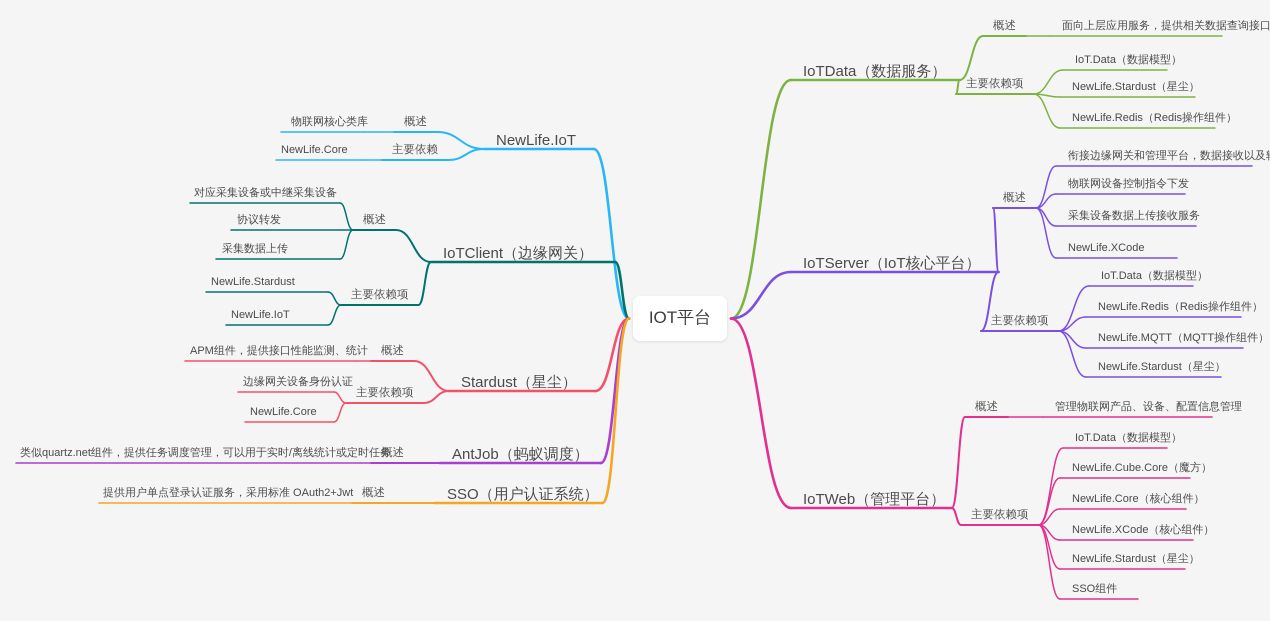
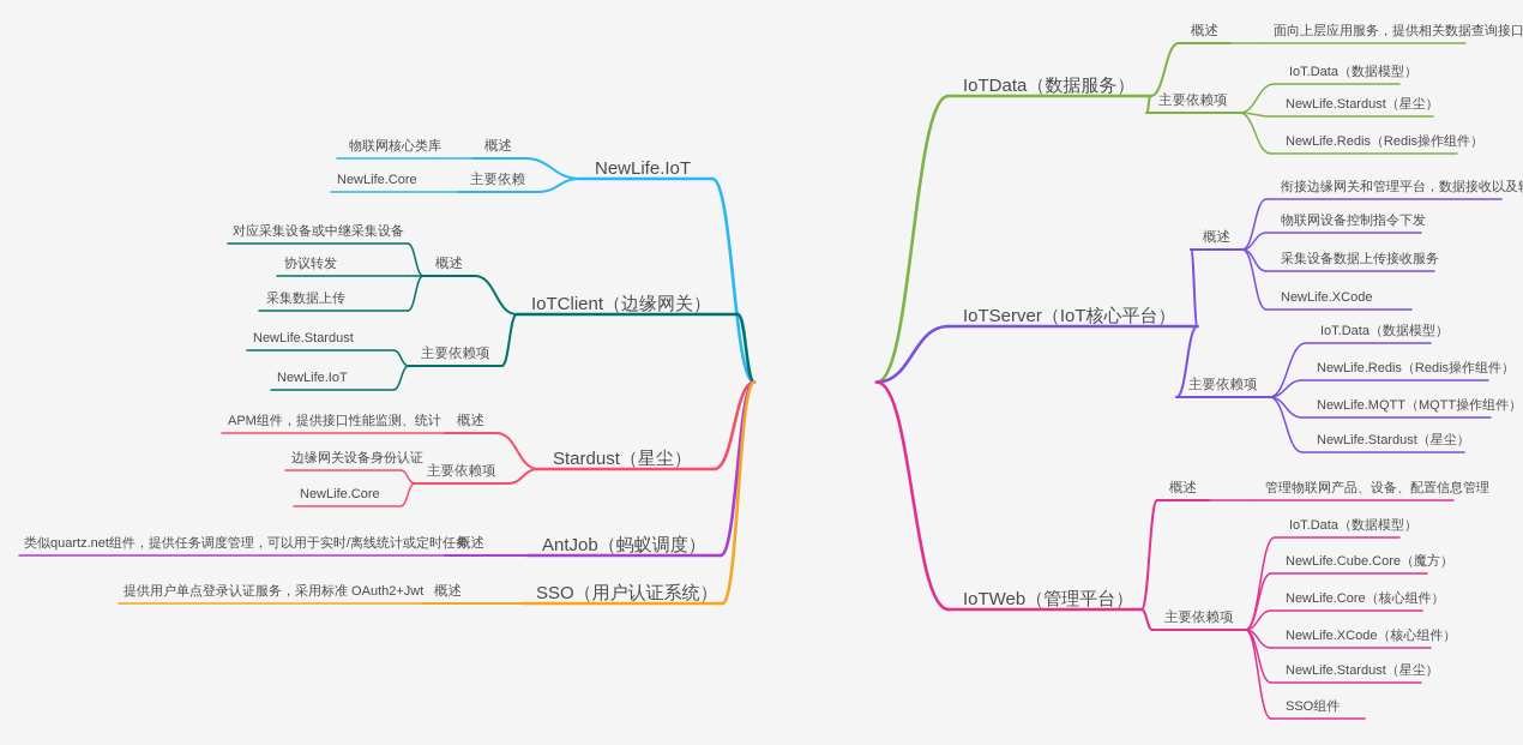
  IoTData（数据服务）
  概述
  面向上层应用服务，提供相关数据查询接口
  主要依赖项
  IoT.Data（数据模型）
  NewLife.Stardust（星尘）
  NewLife.Redis（Redis操作组件）
  IoTServer（IoT核心平台）
  概述
  衔接边缘网关和管理平台，数据接收以及
  物联网设备控制指令下发
  采集设备数据上传接收服务
  NewLife.XCode
  主要依赖项
  IoT.Data（数据模型）
  NewLife.Redis（Redis操作组件）
  NewLife.MQTT（MQTT操作组件）
  NewLife.Stardust（星尘）
  IoTWeb（管理平台）
  概述
  管理物联网产品、设备、配置信息管理
  主要依赖项
  IoT.Data（数据模型）
  NewLife.Cube.Core（魔方）
  NewLife.Core（核心组件）
  NewLife.XCode（核心组件）
  NewLife.Stardust（星尘）
  SSO组件
  NewLife.IoT
  概述
  物联网核心类库
  主要依赖
  NewLife.Core
  IoTClient（边缘网关）
  概述
  对应采集设备或中继采集设备
  协议转发
  采集数据上传
  主要依赖项
  NewLife.Stardust
  NewLife.IoT
  Stardust（星尘）
  概述
  APM组件，提供接口性能监测、统计
  主要依赖项
  边缘网关设备身份认证
  NewLife.Core
  AntJob（蚂蚁调度）
  概述
  类似quartz.net组件，提供任务调度管理，可以用于实时/离线统计或定时任务
  SSO（用户认证系统）
  概述
  提供用户单点登录认证服务，采用标准 OAuth2+Jwt
- IOT平台
